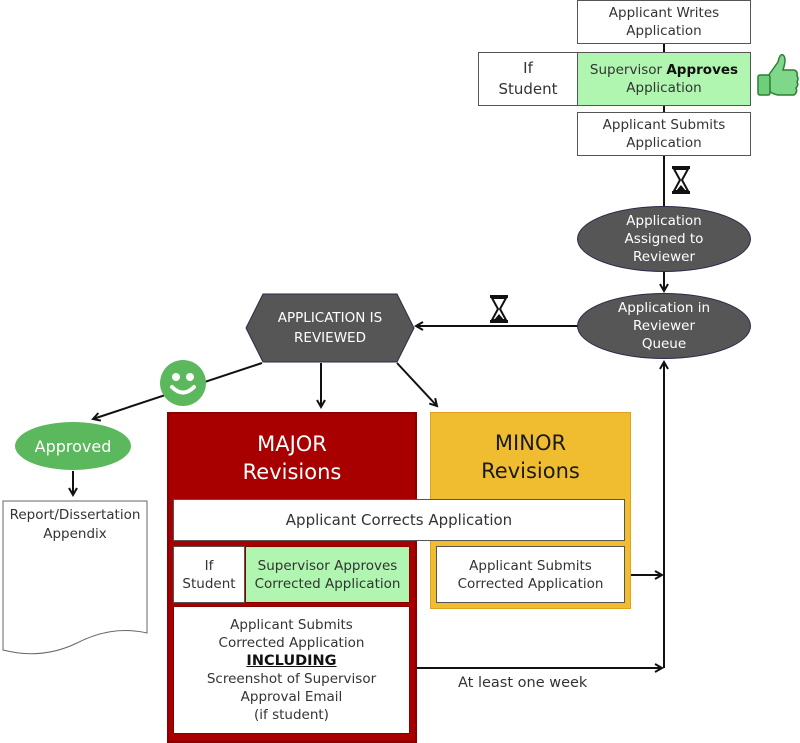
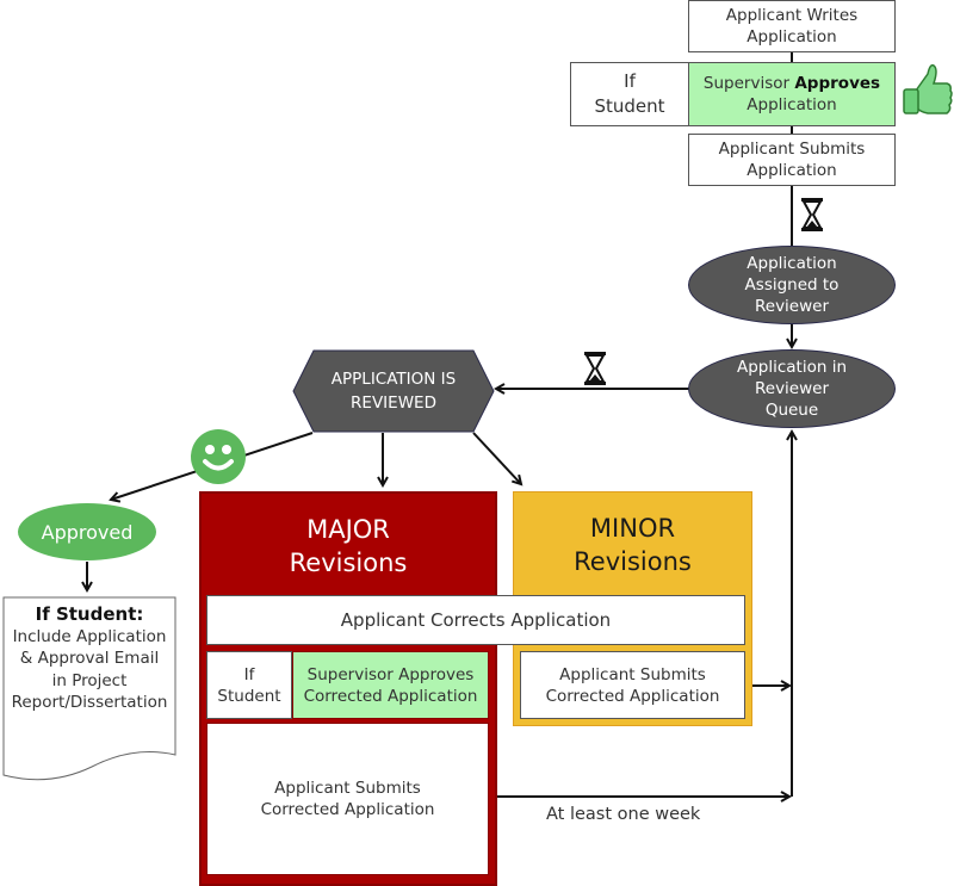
  Applicant Writes
  Application
  If
  Student
  Supervisor Approves
  Application
  Applicant Submits
  Application
  Application
  Assigned to
  Reviewer
  Application in
  Reviewer
  Queue
  APPLICATION IS
  REVIEWED
  Approved
+ If Student:
+ Include Application
+ & Approval Email
+ in Project
  Report/Dissertation
- Appendix
  MAJOR
  Revisions
  MINOR
  Revisions
  Applicant Corrects Application
  If
  Student
  Supervisor Approves
  Corrected Application
  Applicant Submits
  Corrected Application
- INCLUDING
- Screenshot of Supervisor
- Approval Email
- (if student)
  Applicant Submits
  Corrected Application
  At least one week
